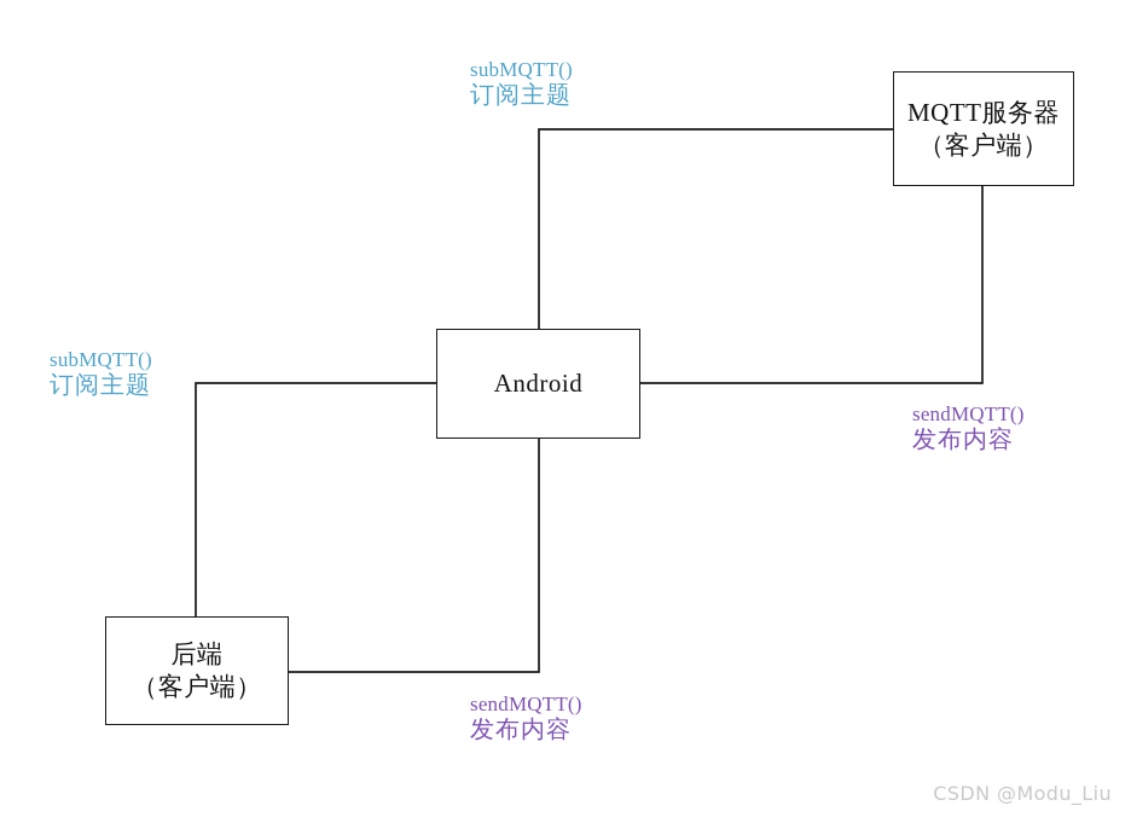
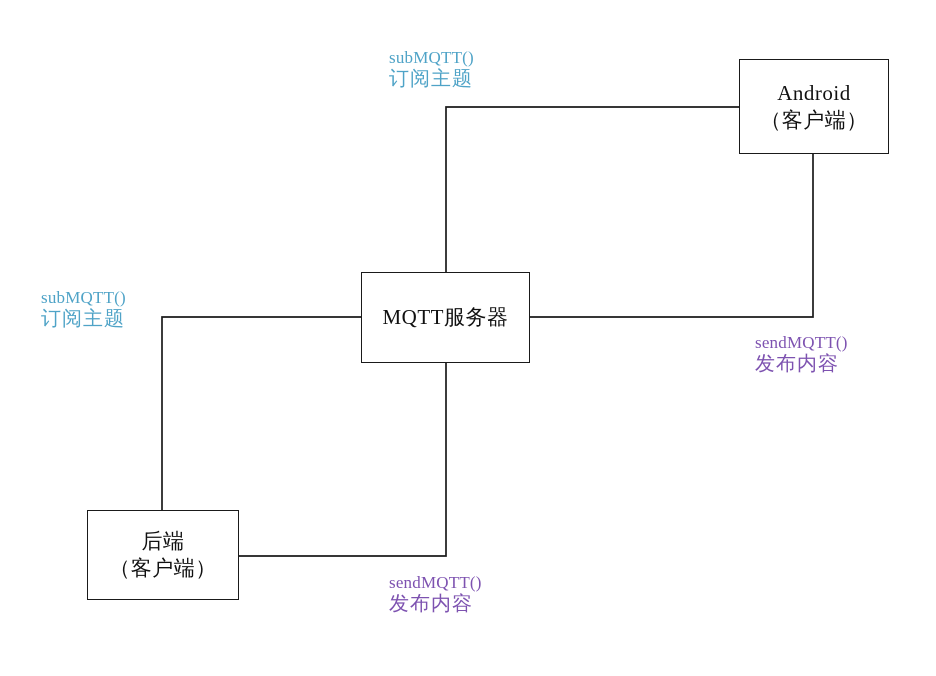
- MQTT服务器
+ Android
  （客户端）
- Android
+ MQTT服务器
  后端
  （客户端）
  subMQTT()
  订阅主题
  subMQTT()
  订阅主题
  sendMQTT()
  发布内容
  sendMQTT()
  发布内容
- CSDN @Modu_Liu
